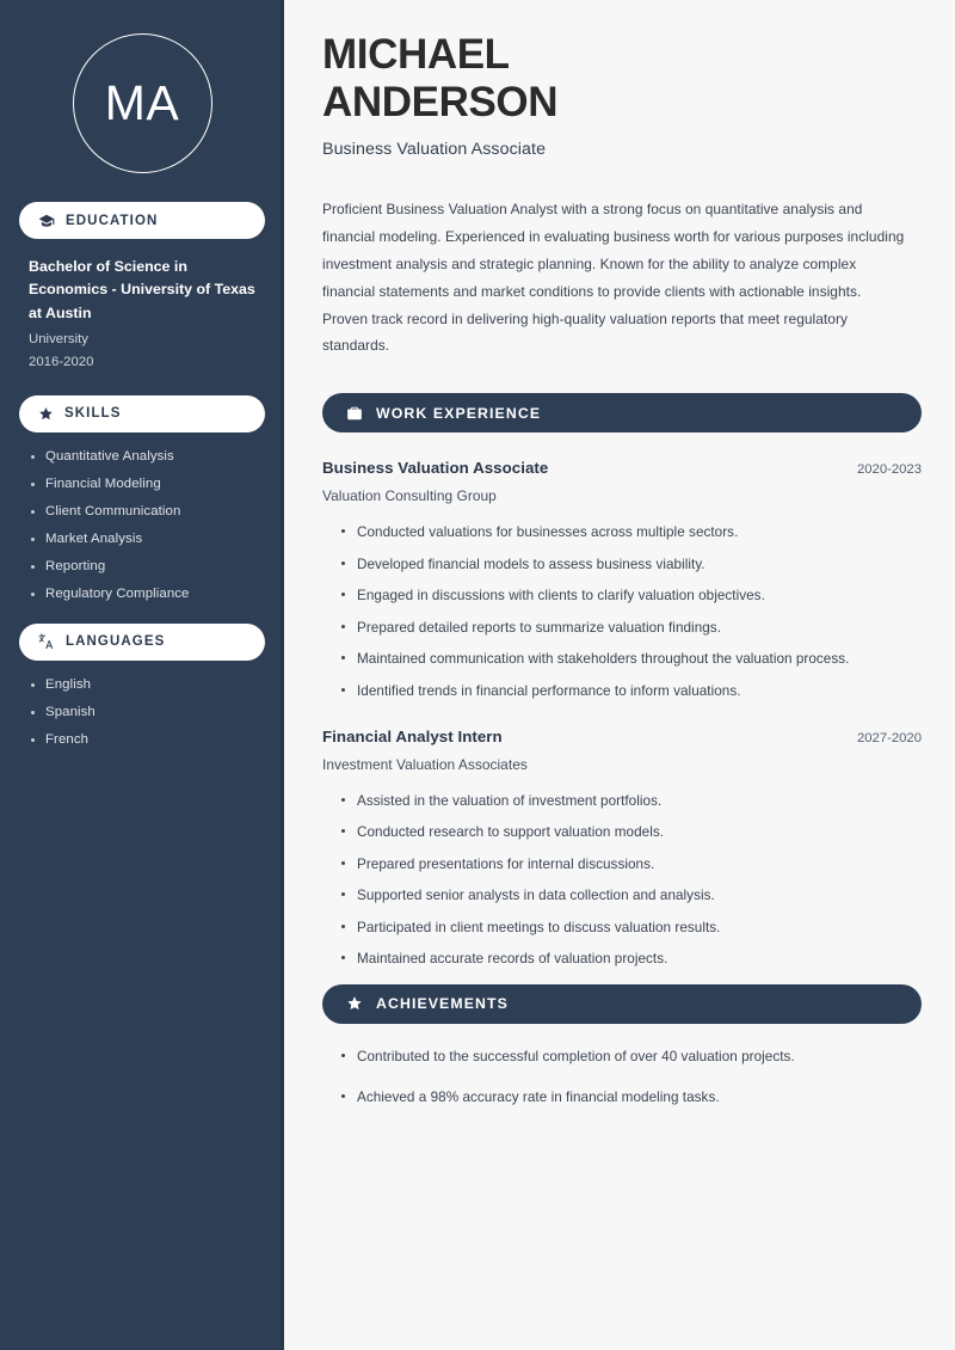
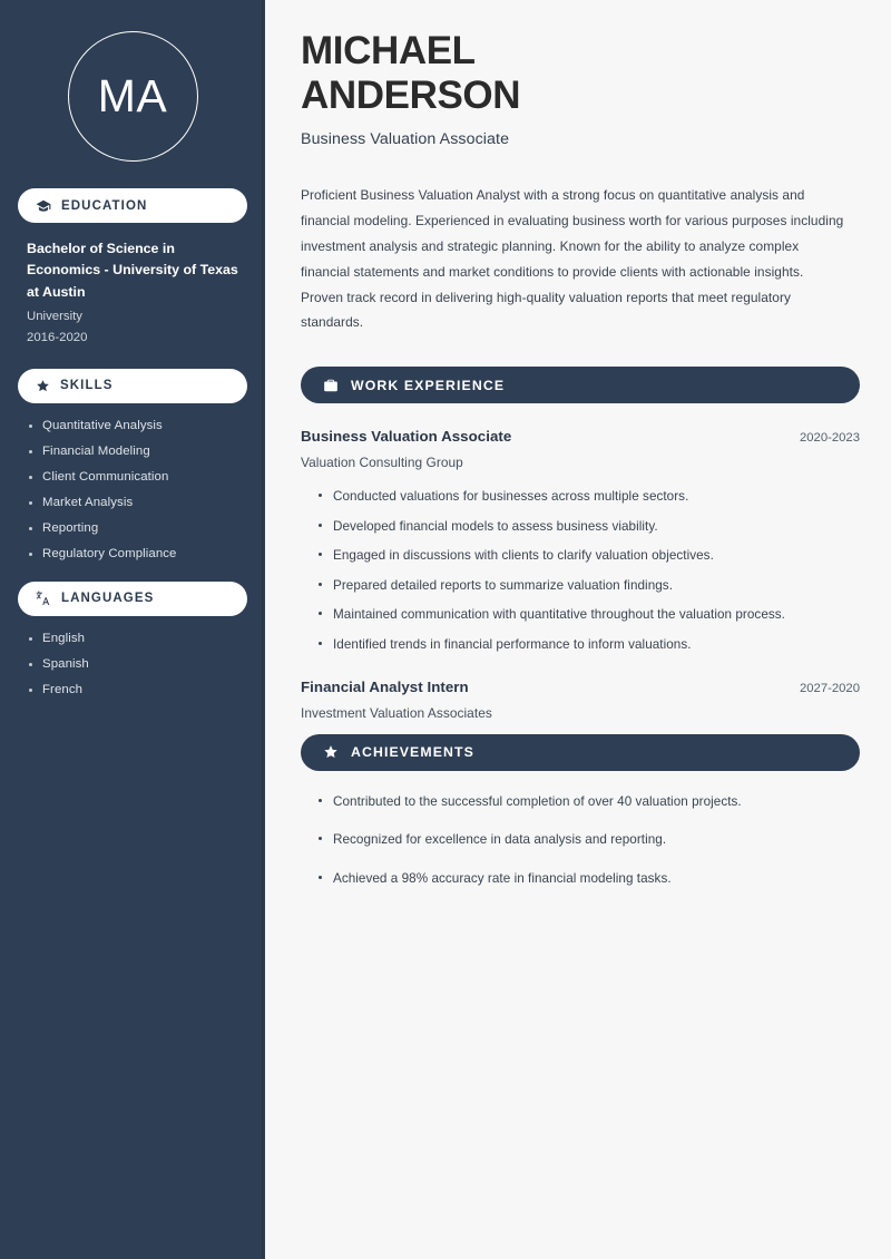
  MA
  EDUCATION
  Bachelor of Science in Economics - University of Texas at Austin
  University
  2016-2020
  SKILLS
  Quantitative Analysis
  Financial Modeling
  Client Communication
  Market Analysis
  Reporting
  Regulatory Compliance
  LANGUAGES
  English
  Spanish
  French
  MICHAEL
  ANDERSON
  Business Valuation Associate
  Proficient Business Valuation Analyst with a strong focus on quantitative analysis and financial modeling. Experienced in evaluating business worth for various purposes including investment analysis and strategic planning. Known for the ability to analyze complex financial statements and market conditions to provide clients with actionable insights. Proven track record in delivering high-quality valuation reports that meet regulatory standards.
  WORK EXPERIENCE
  Business Valuation Associate
  2020-2023
  Valuation Consulting Group
  Conducted valuations for businesses across multiple sectors.
  Developed financial models to assess business viability.
  Engaged in discussions with clients to clarify valuation objectives.
  Prepared detailed reports to summarize valuation findings.
- Maintained communication with stakeholders throughout the valuation process.
+ Maintained communication with quantitative throughout the valuation process.
  Identified trends in financial performance to inform valuations.
  Financial Analyst Intern
  2027-2020
  Investment Valuation Associates
- Assisted in the valuation of investment portfolios.
- Conducted research to support valuation models.
- Prepared presentations for internal discussions.
- Supported senior analysts in data collection and analysis.
- Participated in client meetings to discuss valuation results.
- Maintained accurate records of valuation projects.
  ACHIEVEMENTS
  Contributed to the successful completion of over 40 valuation projects.
+ Recognized for excellence in data analysis and reporting.
  Achieved a 98% accuracy rate in financial modeling tasks.
